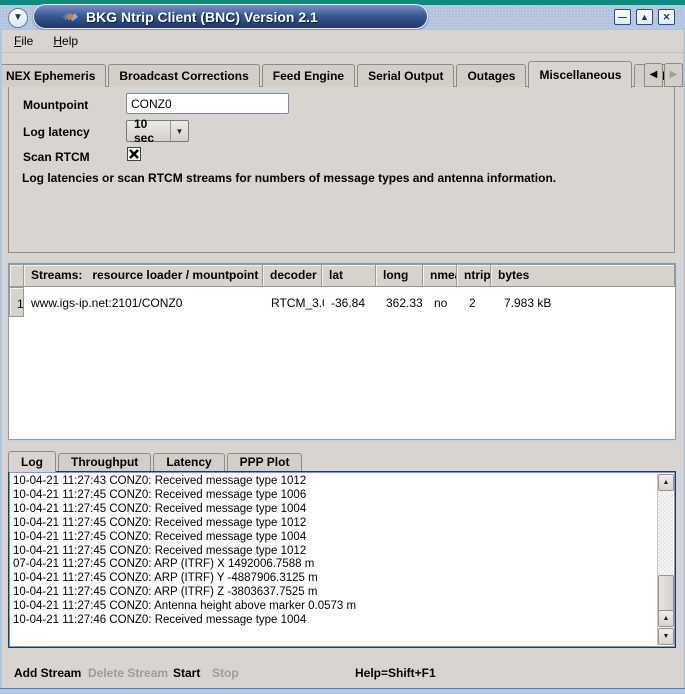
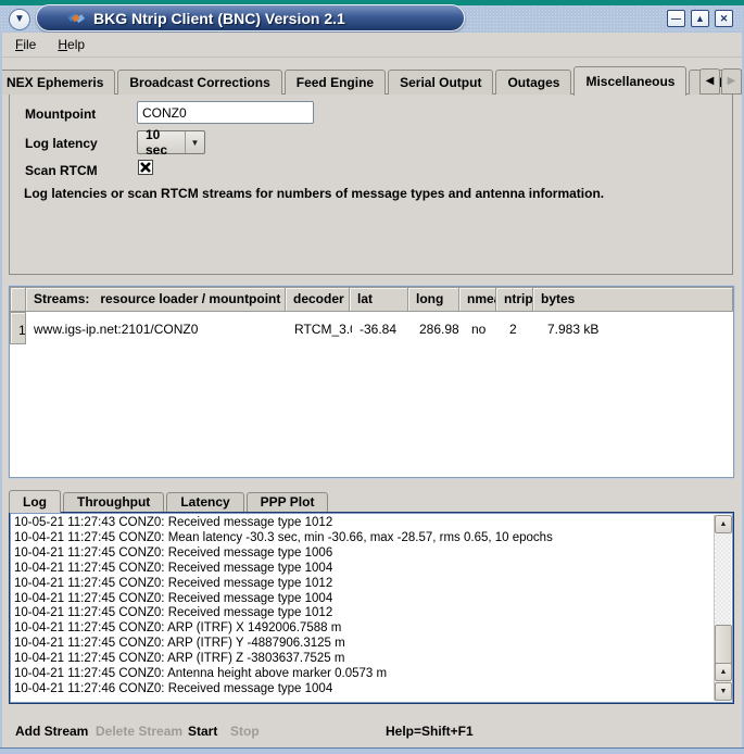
  ▼
  BKG Ntrip Client (BNC) Version 2.1
  —
  ▲
  ✕
  File
  Help
  NEX Ephemeris
  Broadcast Corrections
  Feed Engine
  Serial Output
  Outages
  Miscellaneous
  ◀
  ▶
  Mountpoint
  CONZ0
  Log latency
  10 sec
  ▼
  Scan RTCM
  Log latencies or scan RTCM streams for numbers of message types and antenna information.
  Streams: resource loader / mountpoint
  decoder
  lat
  long
  nme
  ntrip
  bytes
  1
  www.igs-ip.net:2101/CONZ0
  RTCM_3.
  -36.84
- 362.33
+ 286.98
  no
  2
  7.983 kB
  Log
  Throughput
  Latency
  PPP Plot
- 10-04-21 11:27:43 CONZ0: Received message type 1012
+ 10-05-21 11:27:43 CONZ0: Received message type 1012
+ 10-04-21 11:27:45 CONZ0: Mean latency -30.3 sec, min -30.66, max -28.57, rms 0.65, 10 epochs
  10-04-21 11:27:45 CONZ0: Received message type 1006
  10-04-21 11:27:45 CONZ0: Received message type 1004
  10-04-21 11:27:45 CONZ0: Received message type 1012
  10-04-21 11:27:45 CONZ0: Received message type 1004
  10-04-21 11:27:45 CONZ0: Received message type 1012
- 07-04-21 11:27:45 CONZ0: ARP (ITRF) X 1492006.7588 m
+ 10-04-21 11:27:45 CONZ0: ARP (ITRF) X 1492006.7588 m
  10-04-21 11:27:45 CONZ0: ARP (ITRF) Y -4887906.3125 m
  10-04-21 11:27:45 CONZ0: ARP (ITRF) Z -3803637.7525 m
  10-04-21 11:27:45 CONZ0: Antenna height above marker 0.0573 m
  10-04-21 11:27:46 CONZ0: Received message type 1004
  Help=Shift+F1
  Add Stream
  Delete Stream
  Start
  Stop
